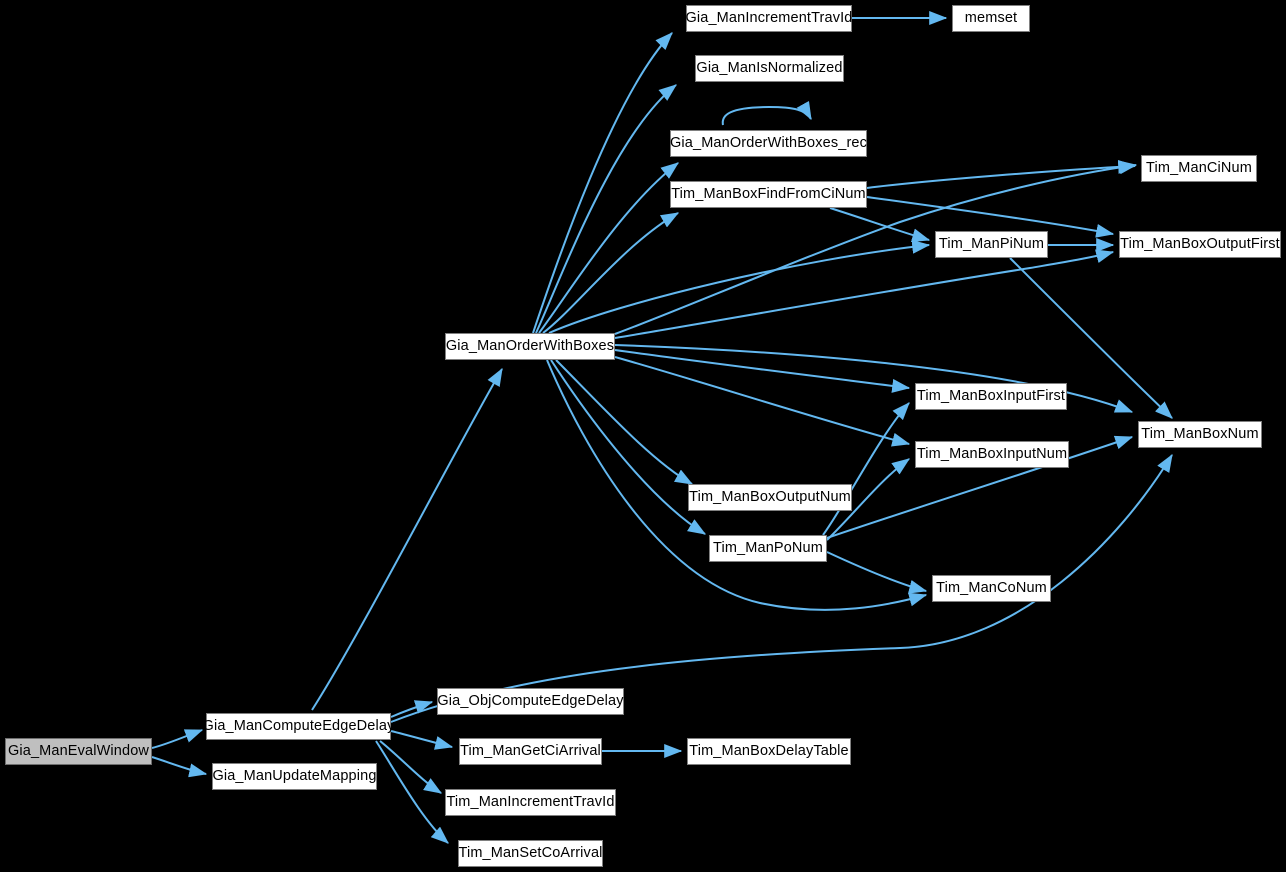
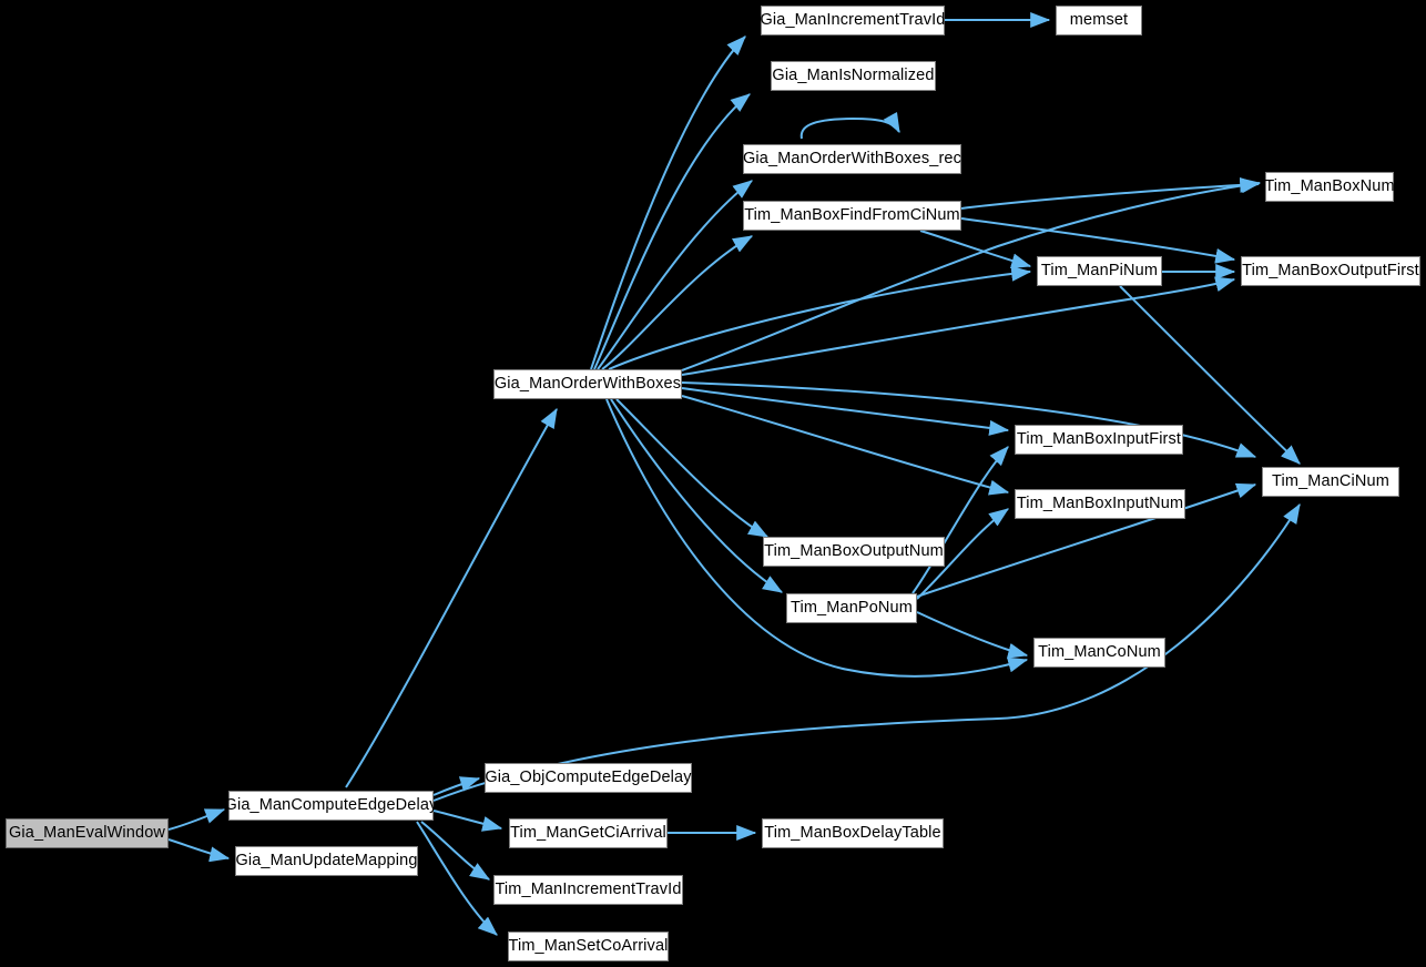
  Gia_ManEvalWindow
  Gia_ManComputeEdgeDelay
  Gia_ManUpdateMapping
  Gia_ObjComputeEdgeDelay
  Tim_ManGetCiArrival
  Tim_ManIncrementTravId
  Tim_ManSetCoArrival
  Tim_ManBoxDelayTable
  Gia_ManOrderWithBoxes
  Gia_ManIncrementTravId
  memset
  Gia_ManIsNormalized
  Gia_ManOrderWithBoxes_rec
  Tim_ManBoxFindFromCiNum
- Tim_ManCiNum
+ Tim_ManBoxNum
  Tim_ManPiNum
  Tim_ManBoxOutputFirst
  Tim_ManBoxInputFirst
  Tim_ManBoxInputNum
- Tim_ManBoxNum
+ Tim_ManCiNum
  Tim_ManBoxOutputNum
  Tim_ManPoNum
  Tim_ManCoNum
